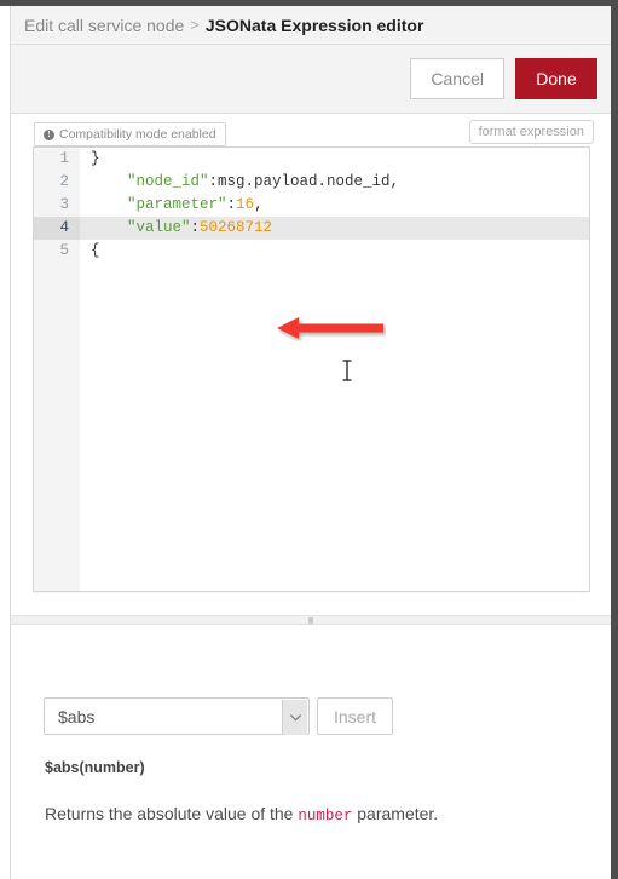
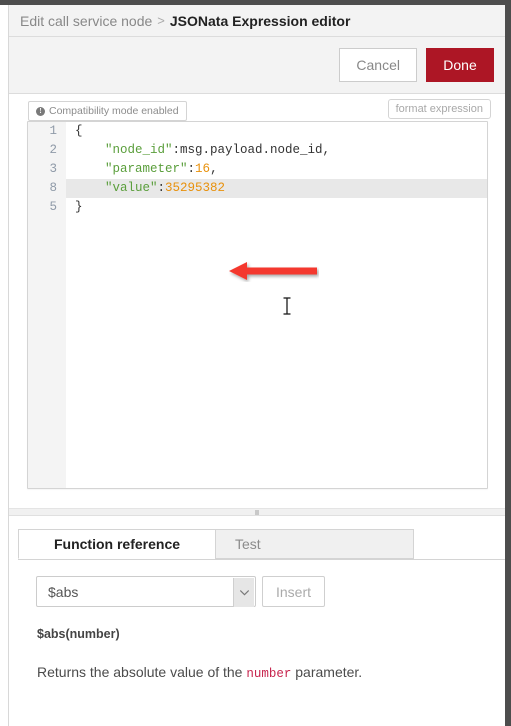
  Edit call service node
  >
  JSONata Expression editor
  Cancel
  Done
  !
  Compatibility mode enabled
  format expression
  1
  2
  3
- 4
+ 8
  5
- }
+ {
  "node_id":msg.payload.node_id,
  "parameter":16,
- "value":50268712
+ "value":35295382
- {
+ }
+ Function reference
+ Test
  $abs
  Insert
  $abs(number)
  Returns the absolute value of the number parameter.
